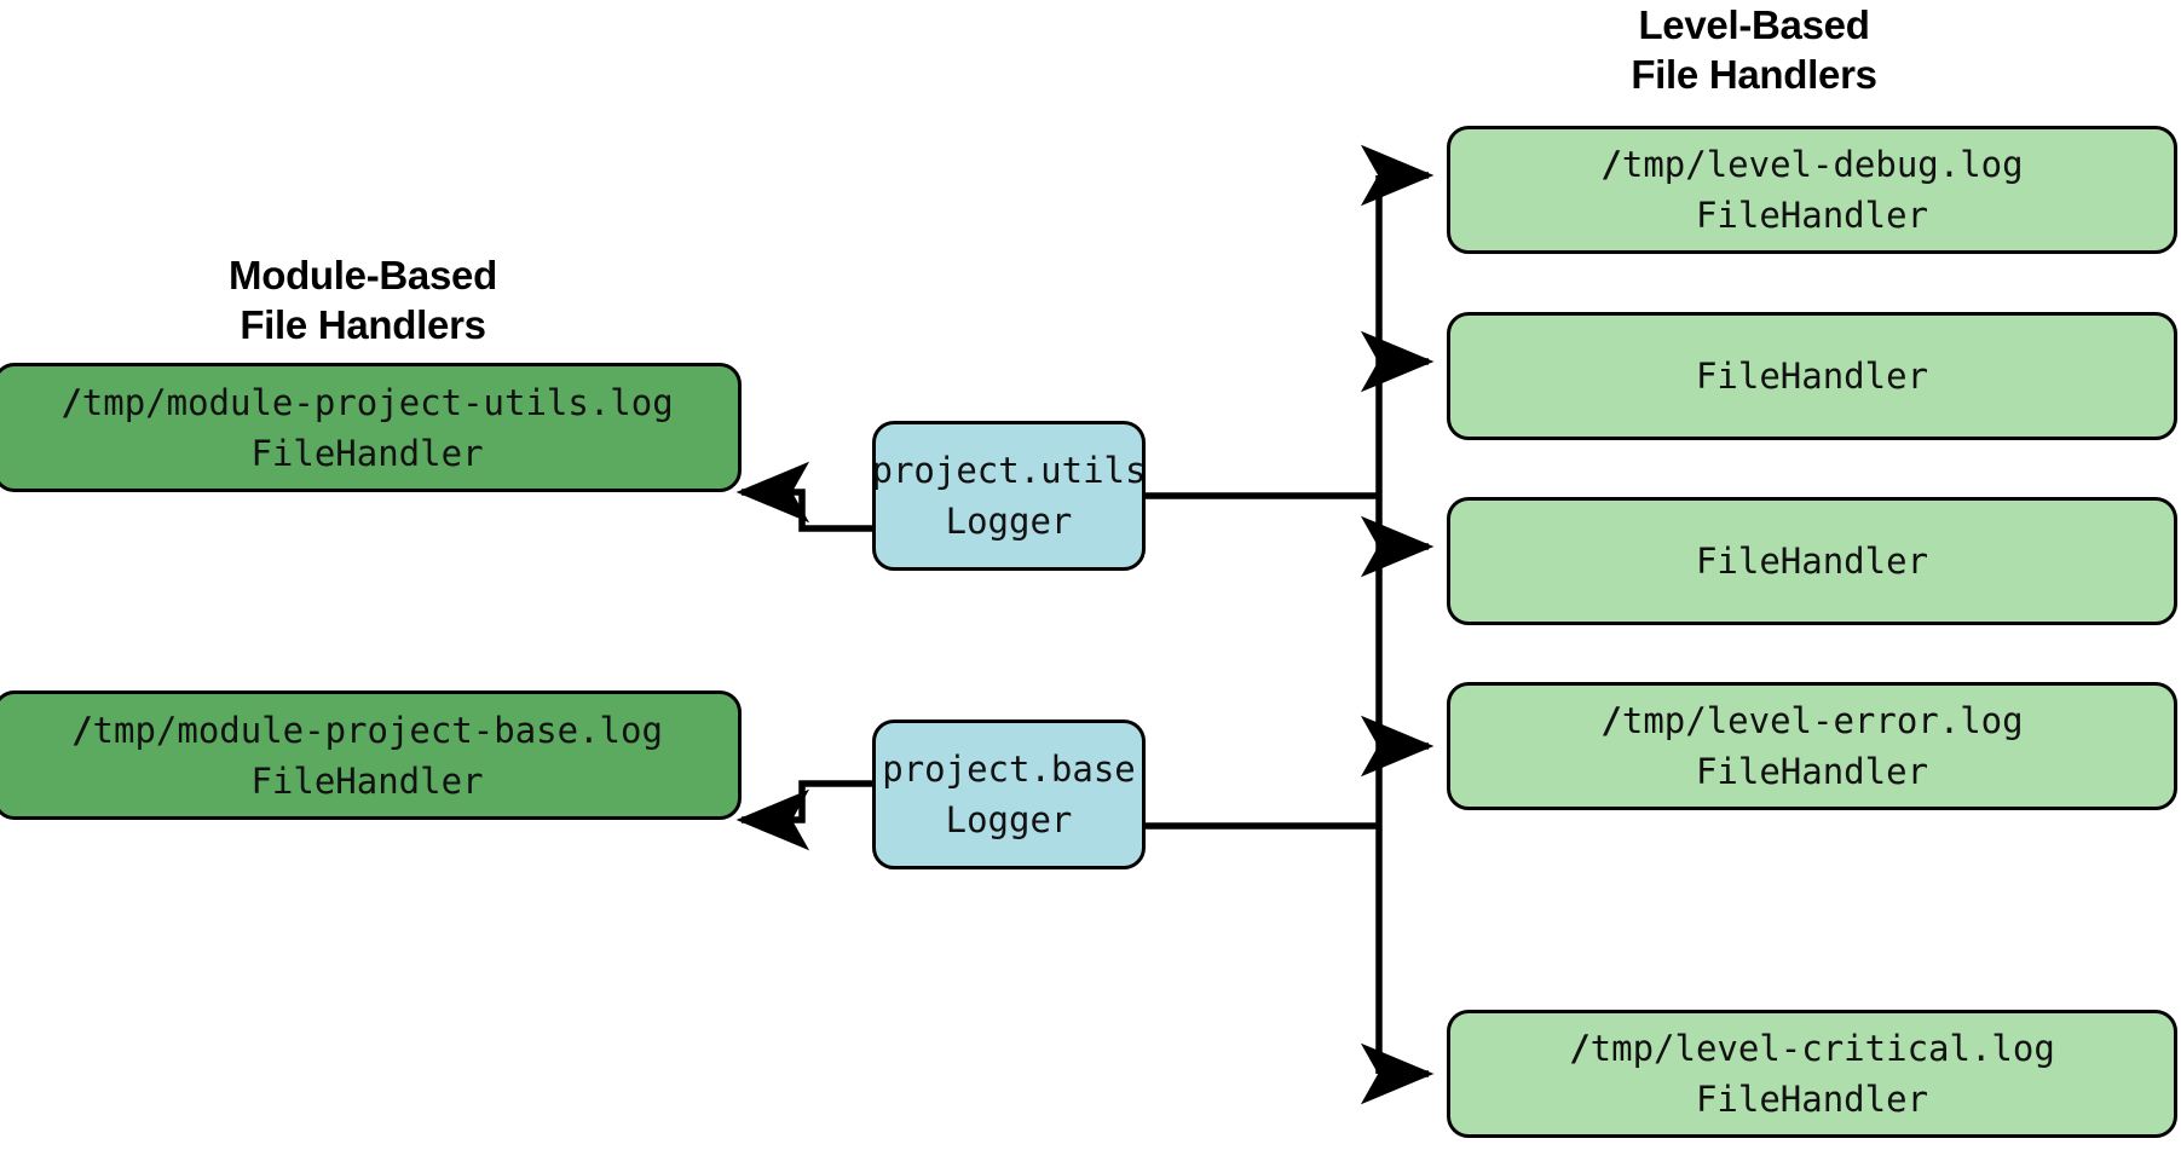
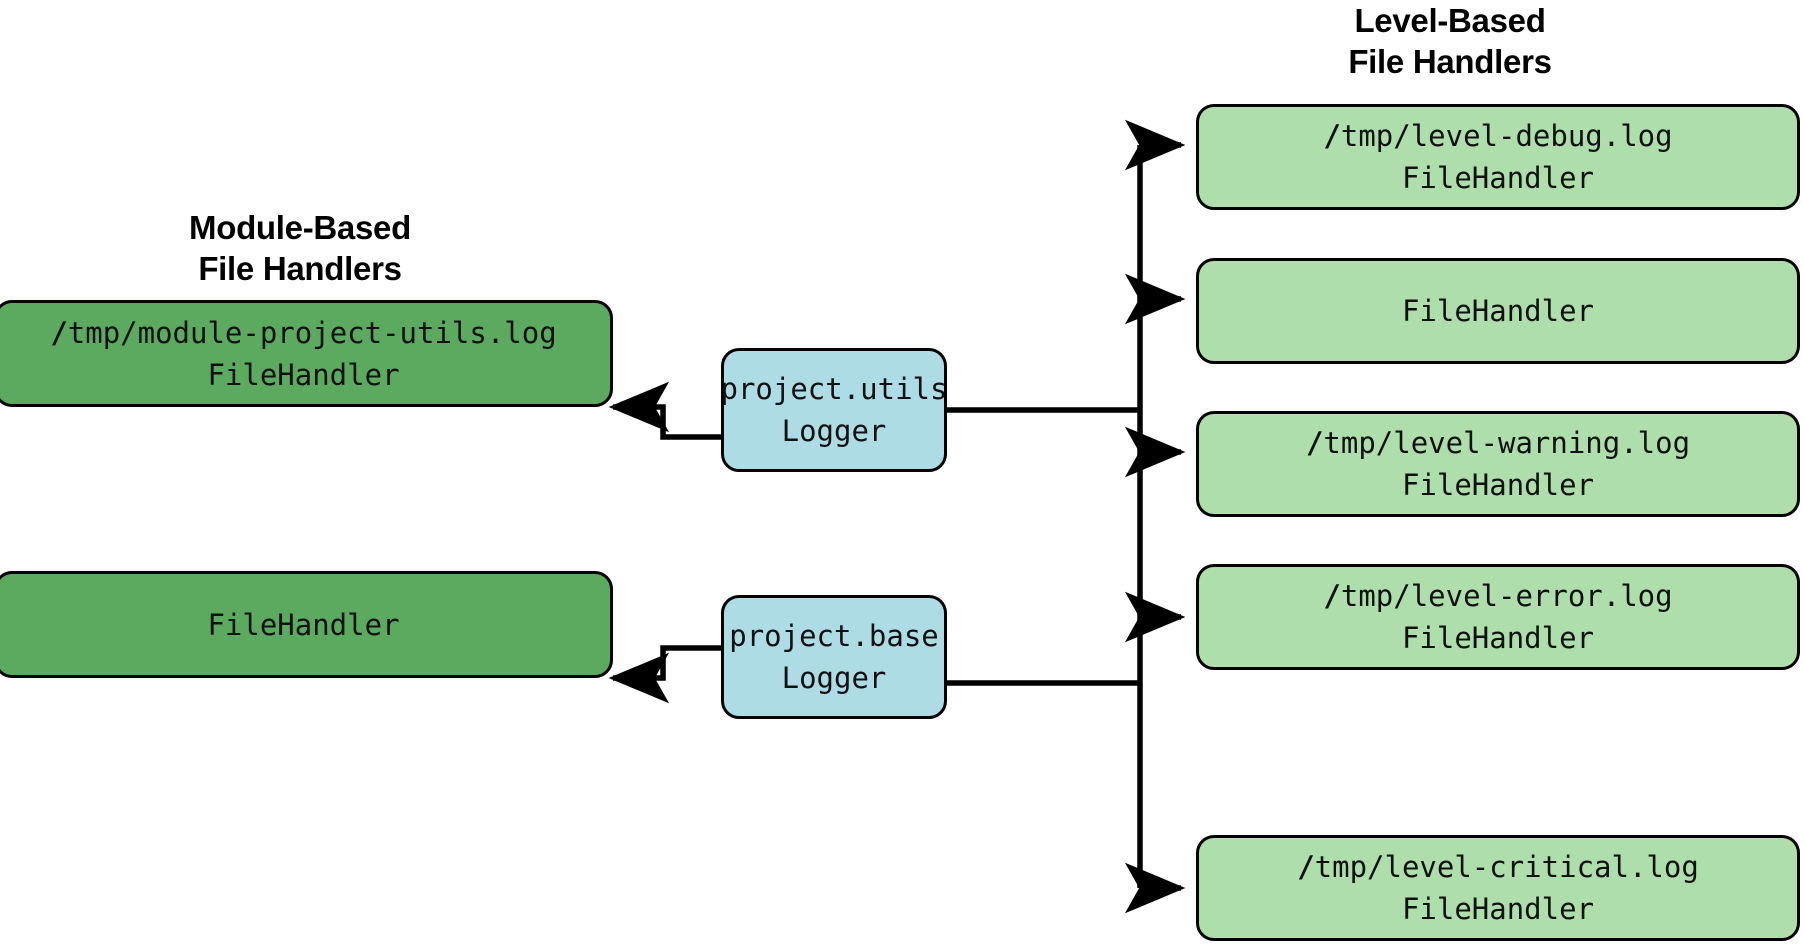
  Module-Based
  File Handlers
  Level-Based
  File Handlers
  /tmp/module-project-utils.log
  FileHandler
- /tmp/module-project-base.log
  FileHandler
  project.utils
  Logger
  project.base
  Logger
  /tmp/level-debug.log
  FileHandler
  FileHandler
+ /tmp/level-warning.log
  FileHandler
  /tmp/level-error.log
  FileHandler
  /tmp/level-critical.log
  FileHandler
